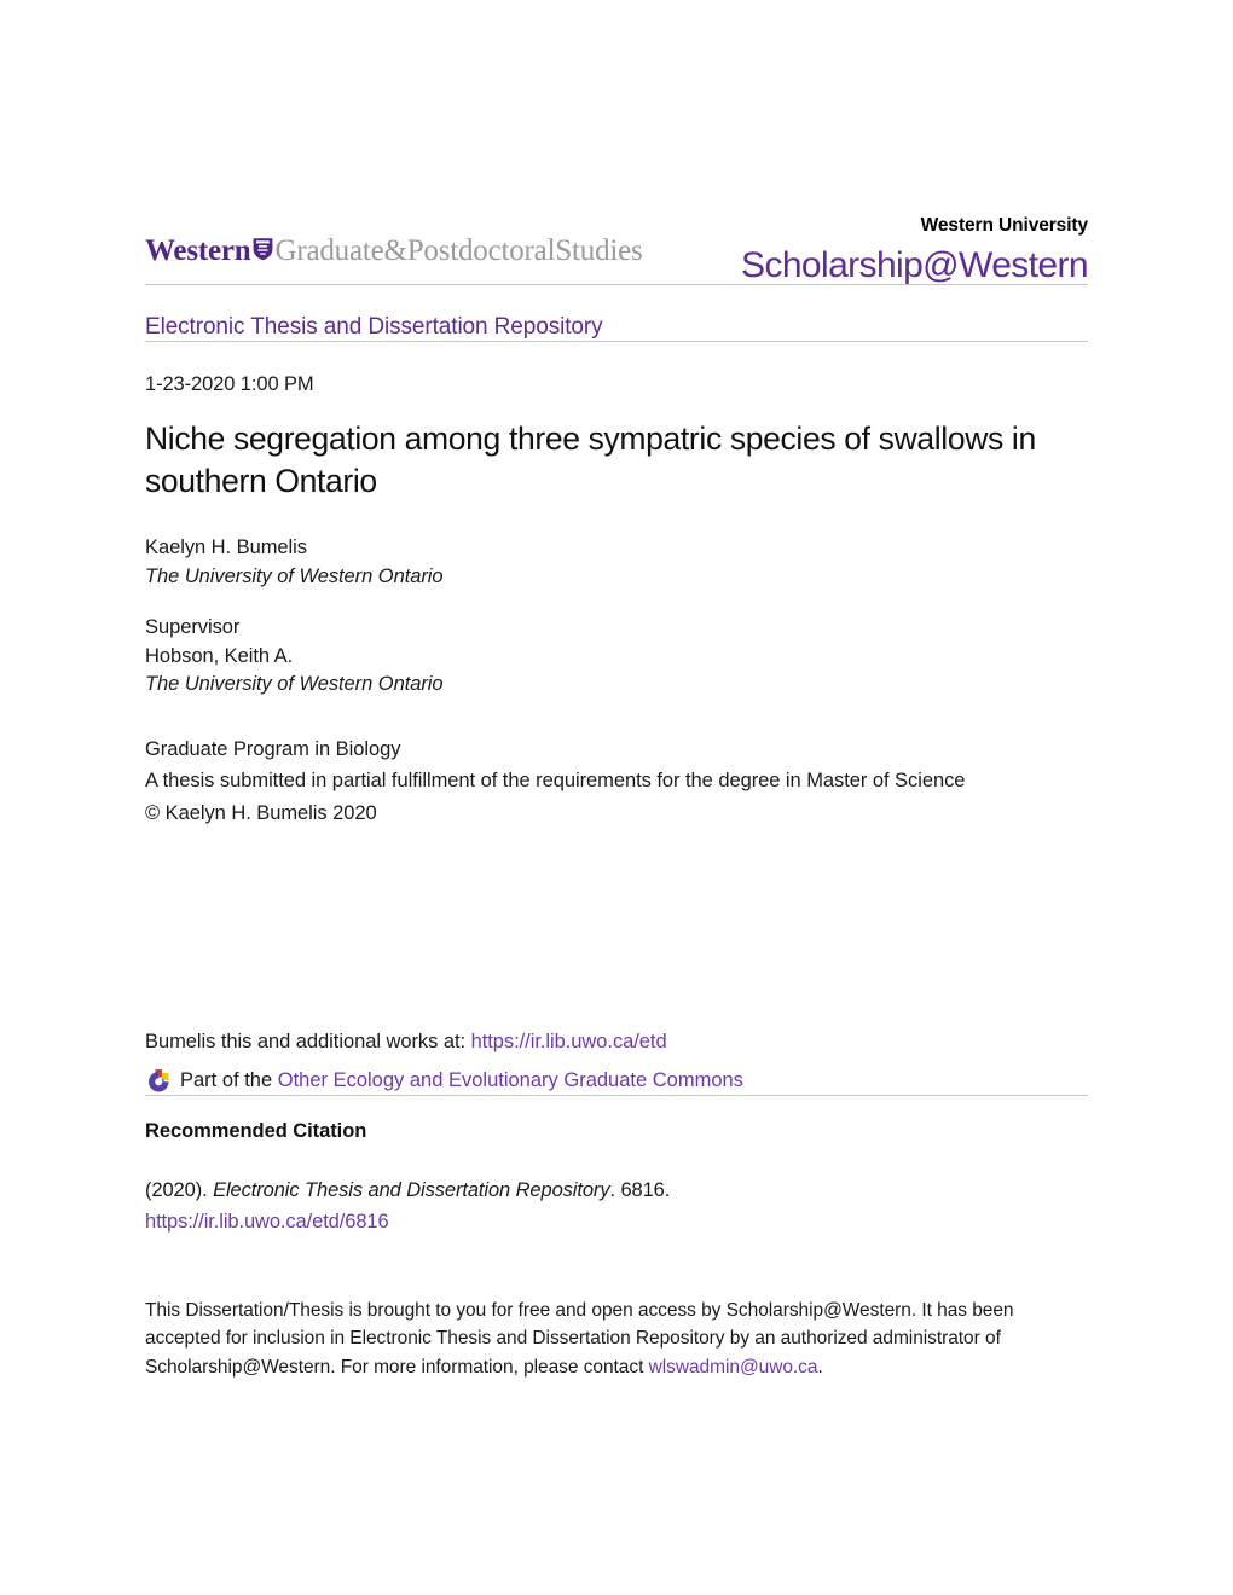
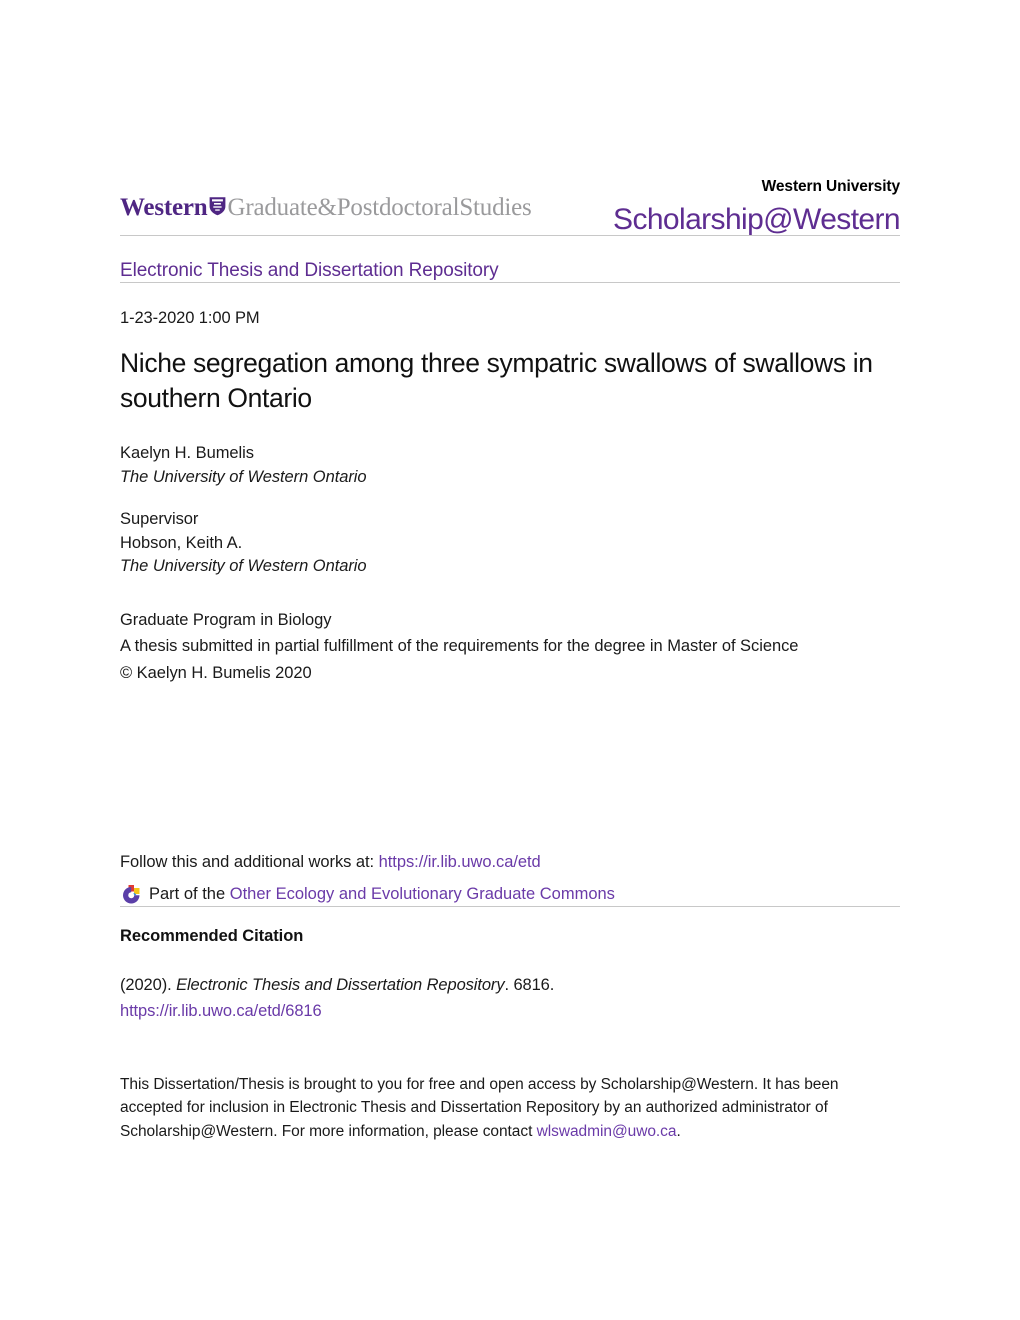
  Western Graduate&PostdoctoralStudies
  Western University
  Scholarship@Western
  Electronic Thesis and Dissertation Repository
  1-23-2020 1:00 PM
- Niche segregation among three sympatric species of swallows in southern Ontario
+ Niche segregation among three sympatric swallows of swallows in southern Ontario
  Kaelyn H. Bumelis
  The University of Western Ontario
  Supervisor
  Hobson, Keith A.
  The University of Western Ontario
  Graduate Program in Biology
  A thesis submitted in partial fulfillment of the requirements for the degree in Master of Science
  © Kaelyn H. Bumelis 2020
- Bumelis this and additional works at: https://ir.lib.uwo.ca/etd
+ Follow this and additional works at: https://ir.lib.uwo.ca/etd
  Part of the
  Other Ecology and Evolutionary Graduate Commons
  Recommended Citation
  (2020). Electronic Thesis and Dissertation Repository. 6816.
  https://ir.lib.uwo.ca/etd/6816
  This Dissertation/Thesis is brought to you for free and open access by Scholarship@Western. It has been accepted for inclusion in Electronic Thesis and Dissertation Repository by an authorized administrator of Scholarship@Western. For more information, please contact wlswadmin@uwo.ca.
